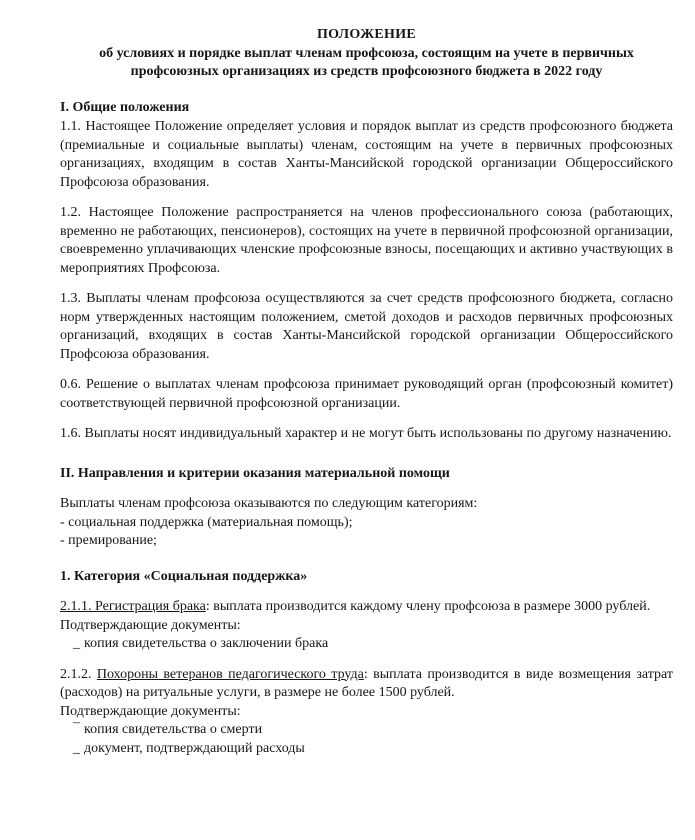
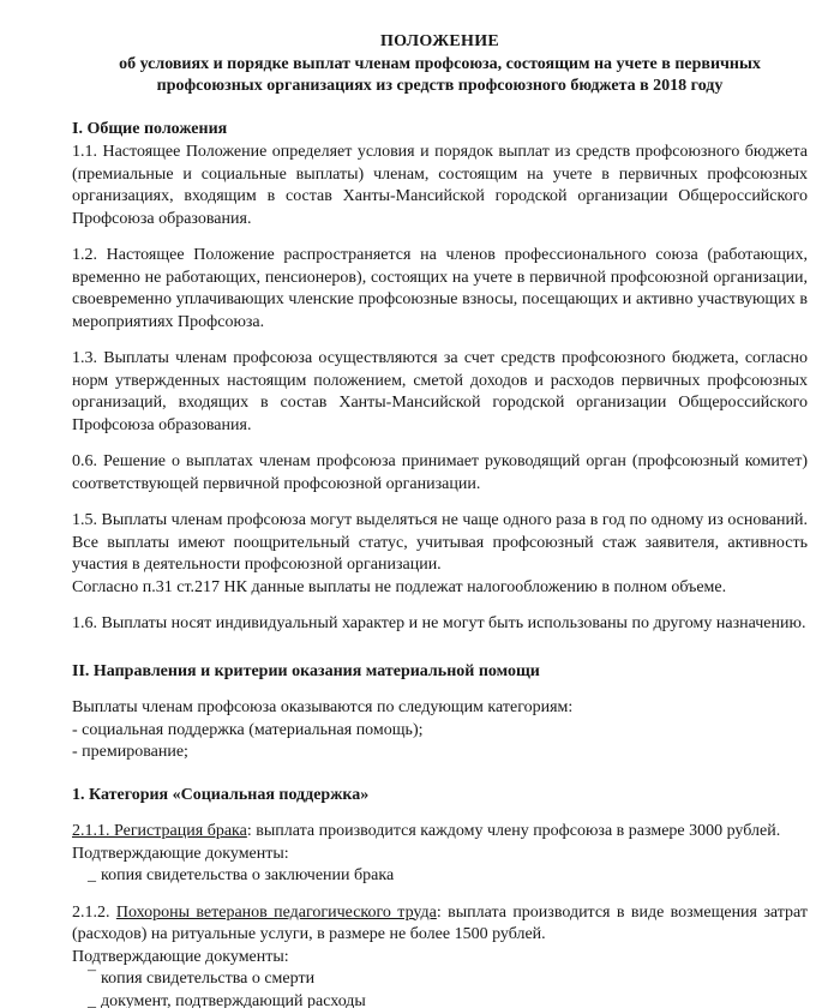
  ПОЛОЖЕНИЕ
- об условиях и порядке выплат членам профсоюза, состоящим на учете в первичных профсоюзных организациях из средств профсоюзного бюджета в 2022 году
+ об условиях и порядке выплат членам профсоюза, состоящим на учете в первичных профсоюзных организациях из средств профсоюзного бюджета в 2018 году
  I. Общие положения
  1.1. Настоящее Положение определяет условия и порядок выплат из средств профсоюзного бюджета (премиальные и социальные выплаты) членам, состоящим на учете в первичных профсоюзных организациях, входящим в состав Ханты-Мансийской городской организации Общероссийского Профсоюза образования.
  1.2. Настоящее Положение распространяется на членов профессионального союза (работающих, временно не работающих, пенсионеров), состоящих на учете в первичной профсоюзной организации, своевременно уплачивающих членские профсоюзные взносы, посещающих и активно участвующих в мероприятиях Профсоюза.
  1.3. Выплаты членам профсоюза осуществляются за счет средств профсоюзного бюджета, согласно норм утвержденных настоящим положением, сметой доходов и расходов первичных профсоюзных организаций, входящих в состав Ханты-Мансийской городской организации Общероссийского Профсоюза образования.
  0.6. Решение о выплатах членам профсоюза принимает руководящий орган (профсоюзный комитет) соответствующей первичной профсоюзной организации.
+ 1.5. Выплаты членам профсоюза могут выделяться не чаще одного раза в год по одному из оснований. Все выплаты имеют поощрительный статус, учитывая профсоюзный стаж заявителя, активность участия в деятельности профсоюзной организации.
+ Согласно п.31 ст.217 НК данные выплаты не подлежат налогообложению в полном объеме.
  1.6. Выплаты носят индивидуальный характер и не могут быть использованы по другому назначению.
  II. Направления и критерии оказания материальной помощи
  Выплаты членам профсоюза оказываются по следующим категориям:
  - социальная поддержка (материальная помощь);
  - премирование;
  1. Категория «Социальная поддержка»
  2.1.1. Регистрация брака: выплата производится каждому члену профсоюза в размере 3000 рублей.
  Подтверждающие документы:
  _ копия свидетельства о заключении брака
  2.1.2. Похороны ветеранов педагогического труда: выплата производится в виде возмещения затрат (расходов) на ритуальные услуги, в размере не более 1500 рублей.
  Подтверждающие документы:
  ¯ копия свидетельства о смерти
  _ документ, подтверждающий расходы
